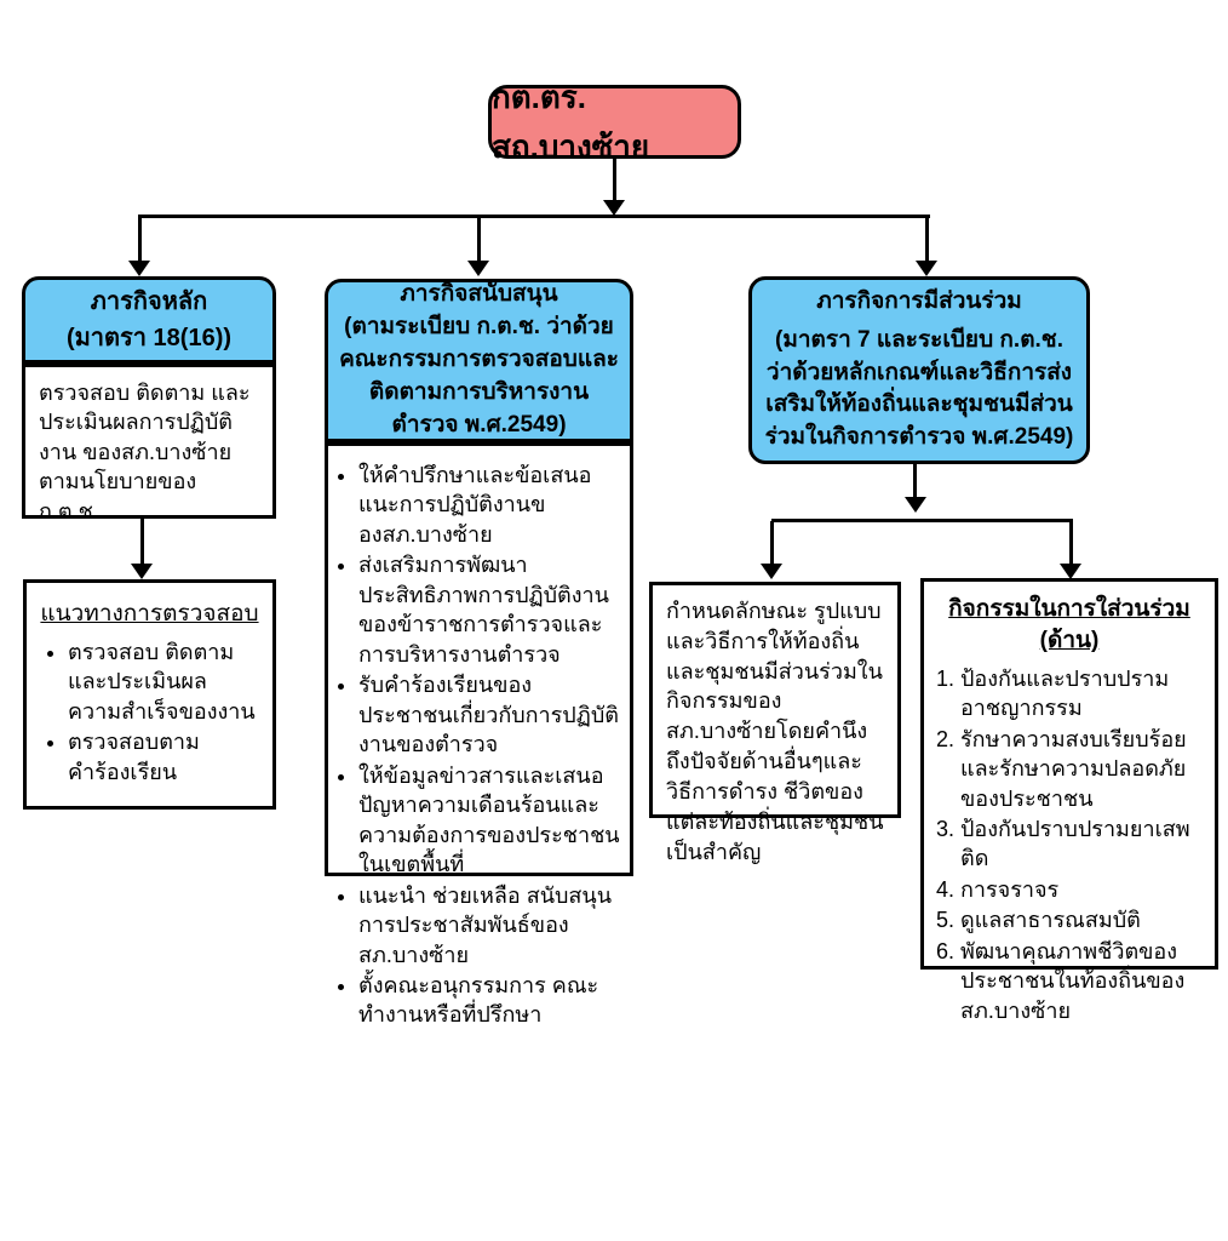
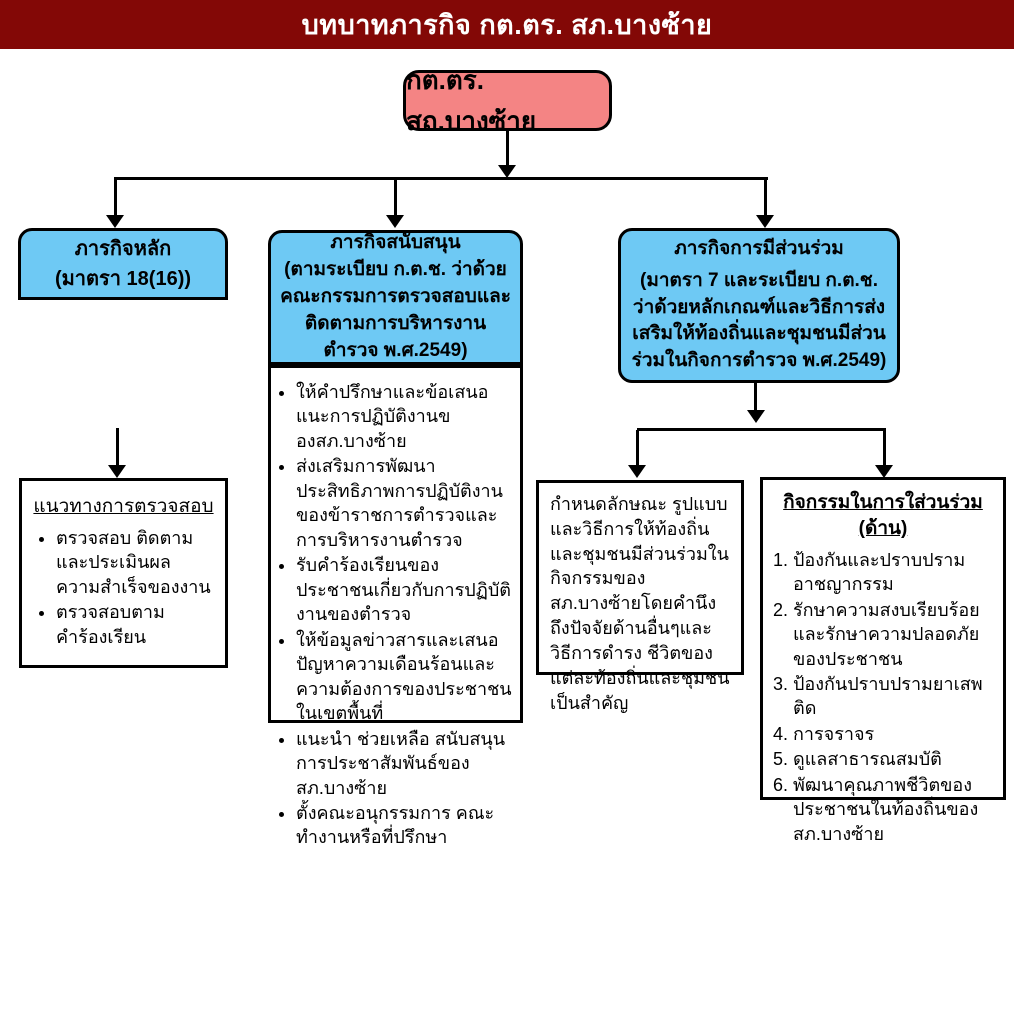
+ บทบาทภารกิจ กต.ตร. สภ.บางซ้าย
  กต.ตร. สถ.บางซ้าย
  ภารกิจหลัก
  (มาตรา 18(16))
- ตรวจสอบ ติดตาม และประเมินผลการปฏิบัติงาน ของสภ.บางซ้าย ตามนโยบายของ ก.ต.ช.
  แนวทางการตรวจสอบ
  ตรวจสอบ ติดตาม และประเมินผลความสำเร็จของงาน
  ตรวจสอบตามคำร้องเรียน
  ภารกิจสนับสนุน
  (ตามระเบียบ ก.ต.ช. ว่าด้วยคณะกรรมการตรวจสอบและติดตามการบริหารงานตำรวจ พ.ศ.2549)
  ให้คำปรึกษาและข้อเสนอแนะการปฏิบัติงานของสภ.บางซ้าย
  ส่งเสริมการพัฒนาประสิทธิภาพการปฏิบัติงานของข้าราชการตำรวจและการบริหารงานตำรวจ
  รับคำร้องเรียนของประชาชนเกี่ยวกับการปฏิบัติงานของตำรวจ
  ให้ข้อมูลข่าวสารและเสนอปัญหาความเดือนร้อนและความต้องการของประชาชนในเขตพื้นที่
  แนะนำ ช่วยเหลือ สนับสนุนการประชาสัมพันธ์ของสภ.บางซ้าย
  ตั้งคณะอนุกรรมการ คณะทำงานหรือที่ปรึกษา
  ภารกิจการมีส่วนร่วม
  (มาตรา 7 และระเบียบ ก.ต.ช. ว่าด้วยหลักเกณฑ์และวิธีการส่งเสริมให้ท้องถิ่นและชุมชนมีส่วนร่วมในกิจการตำรวจ พ.ศ.2549)
  กำหนดลักษณะ รูปแบบและวิธีการให้ท้องถิ่นและชุมชนมีส่วนร่วมในกิจกรรมของสภ.บางซ้ายโดยคำนึงถึงปัจจัยด้านอื่นๆและวิธีการดำรง ชีวิตของแต่ละท้องถิ่นและชุมชนเป็นสำคัญ
  กิจกรรมในการใส่วนร่วม (ด้าน)
  ป้องกันและปราบปรามอาชญากรรม
  รักษาความสงบเรียบร้อยและรักษาความปลอดภัยของประชาชน
  ป้องกันปราบปรามยาเสพติด
  การจราจร
  ดูแลสาธารณสมบัติ
  พัฒนาคุณภาพชีวิตของประชาชนในท้องถิ่นของสภ.บางซ้าย
